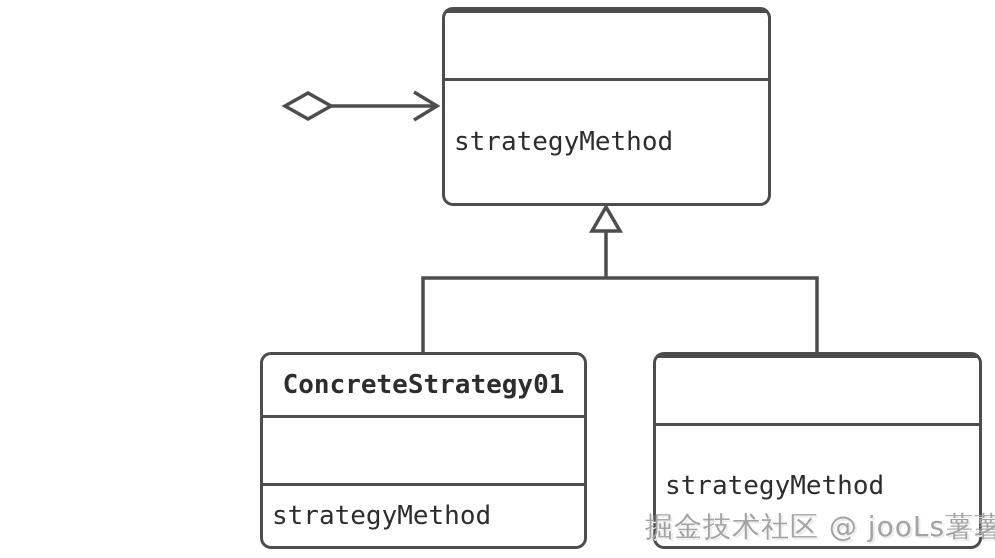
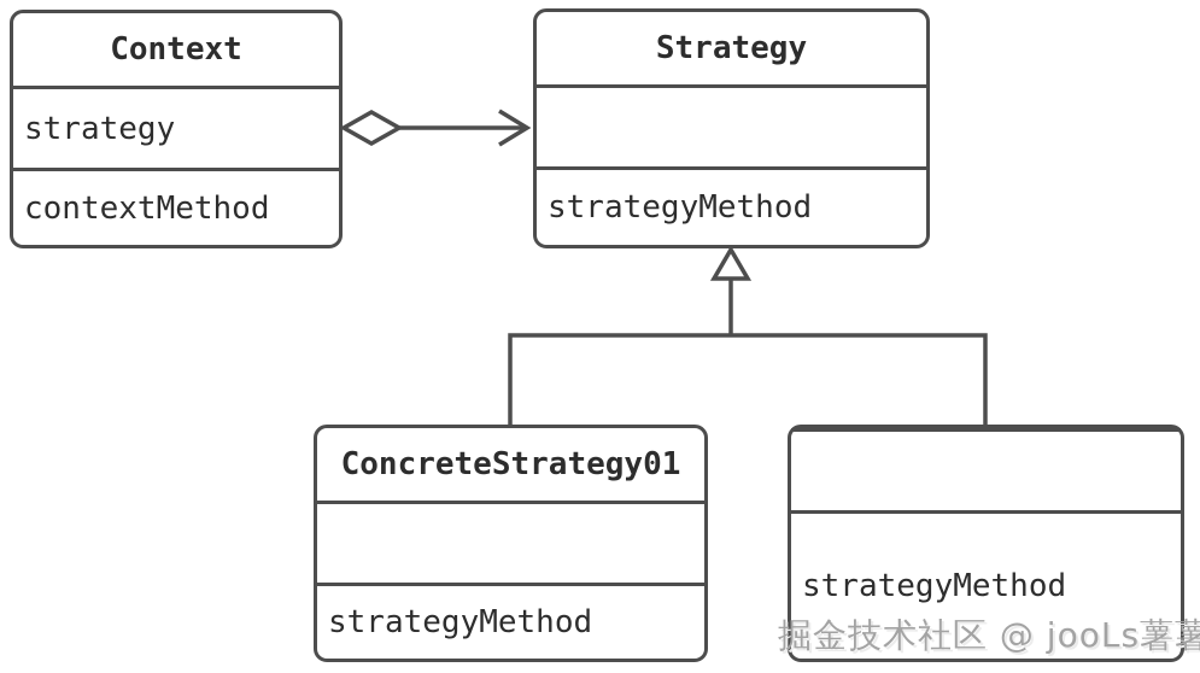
+ Context
+ strategy
+ contextMethod
+ Strategy
  strategyMethod
  ConcreteStrategy01
  strategyMethod
  strategyMethod
  掘金技术社区 @ jooLs薯薯
